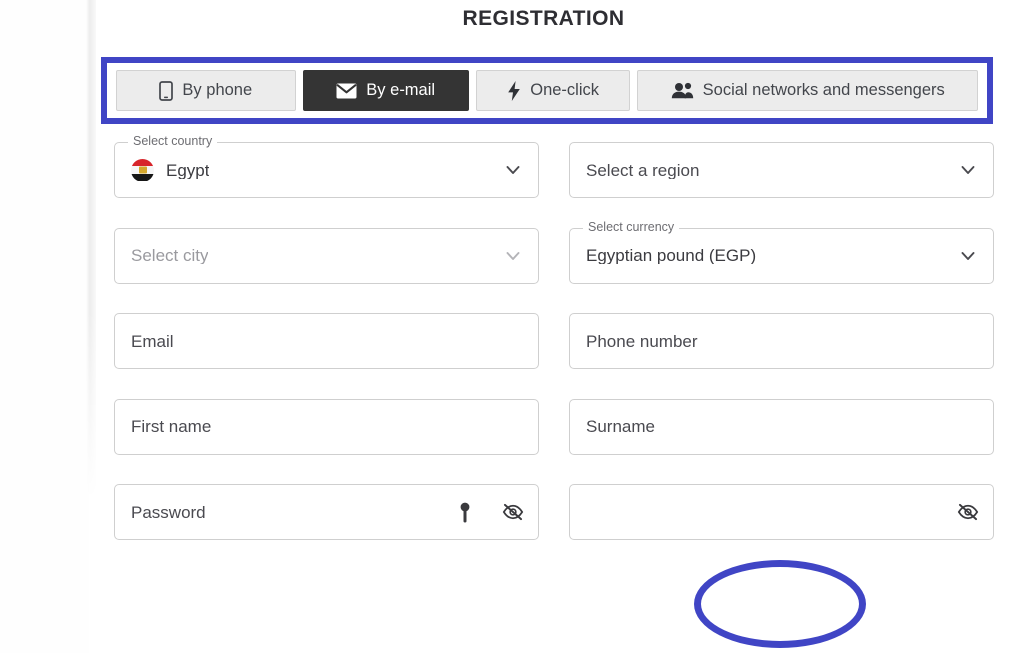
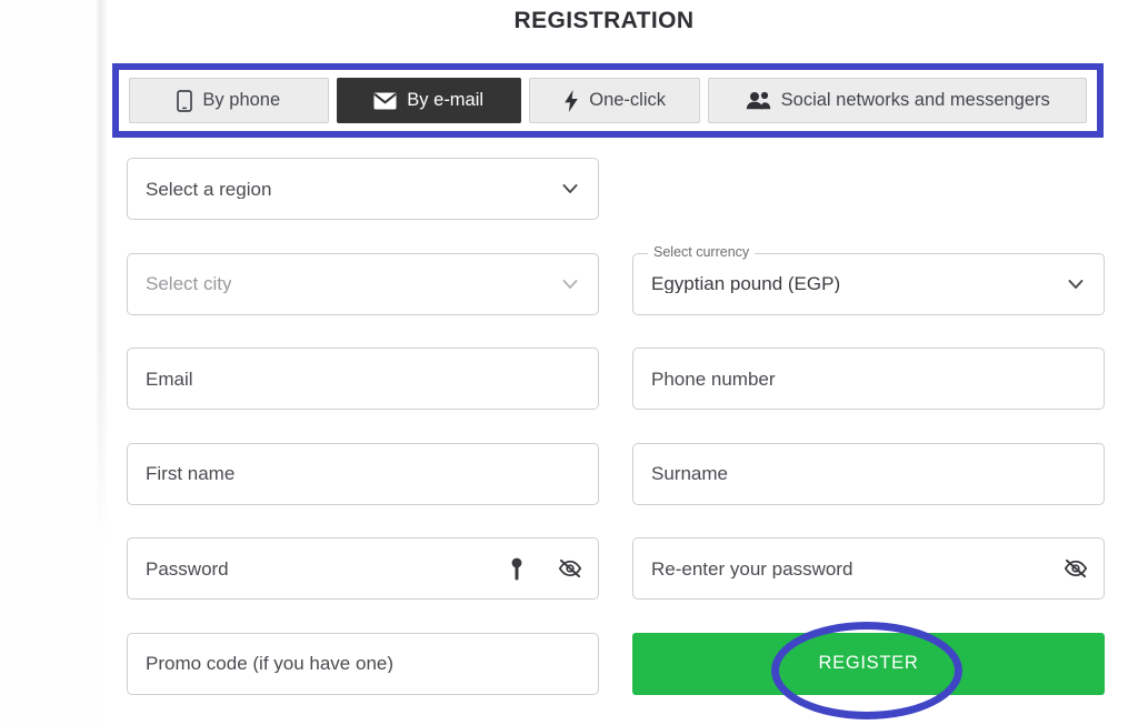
  REGISTRATION
  By phone
  By e-mail
  One-click
  Social networks and messengers
- Select country
- Egypt
  Select a region
  Select city
  Select currency
  Egyptian pound (EGP)
  Email
  Phone number
  First name
  Surname
  Password
+ Re-enter your password
+ Promo code (if you have one)
+ REGISTER
